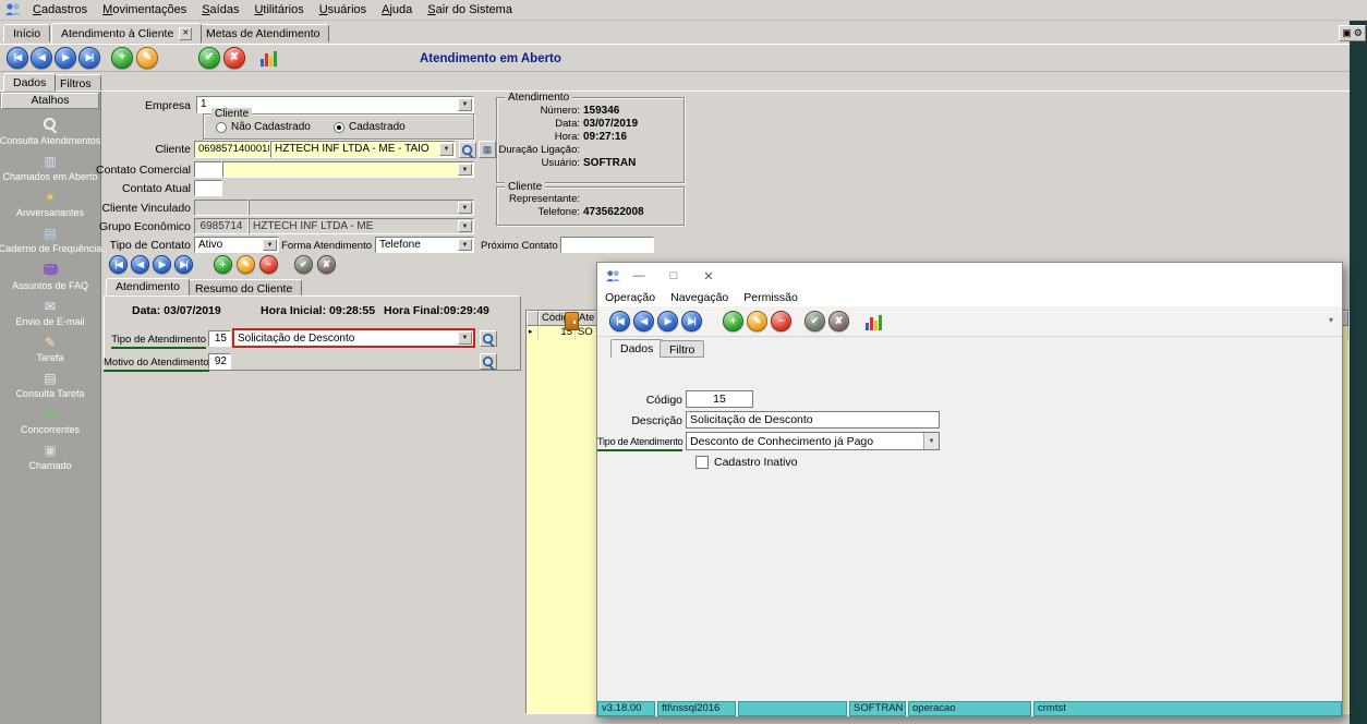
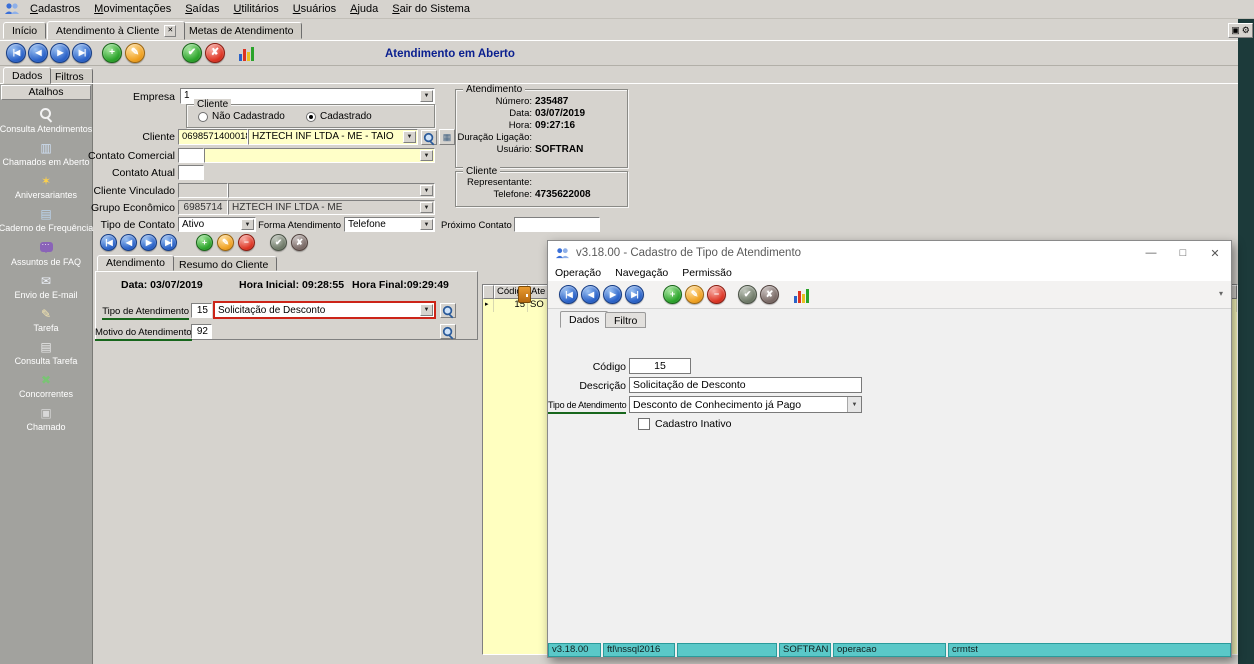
  Cadastros
  Movimentações
  Saídas
  Utilitários
  Usuários
  Ajuda
  Sair do Sistema
  Início
  Atendimento à Cliente
  Metas de Atendimento
  ▣
  ⚙
  |◀
  ◀
  ▶
  ▶|
  +
  ✎
  ✔
  ✘
  Atendimento em Aberto
  Dados
  Filtros
  Atalhos
  Consulta Atendimentos
  ▥
  Chamados em Aberto
  ✶
  Aniversariantes
  ▤
  Caderno de Frequência
  Assuntos de FAQ
  ✉
  Envio de E-mail
  ✎
  Tarefa
  ▤
  Consulta Tarefa
  ✖
  Concorrentes
  ▣
  Chamado
  Empresa
  1
  Cliente
  Não Cadastrado
  Cadastrado
  Cliente
  069857140001
  HZTECH INF LTDA - ME - TAIO
  ▦
  Contato Comercial
  Contato Atual
  Cliente Vinculado
  Grupo Econômico
  6985714
  HZTECH INF LTDA - ME
  Tipo de Contato
  Ativo
  Forma Atendimento
  Telefone
  Próximo Contato
  Atendimento
  Número:
- 159346
+ 235487
  Data:
  03/07/2019
  Hora:
  09:27:16
  Duração Ligação:
  Usuário:
  SOFTRAN
  Cliente
  Representante:
  Telefone:
  4735622008
  |◀
  ◀
  ▶
  ▶|
  +
  ✎
  −
  ✔
  ✘
  Atendimento
  Resumo do Cliente
  Data: 03/07/2019
  Hora Inicial: 09:28:55
  Hora Final:09:29:49
  Tipo de Atendimento
  15
  Solicitação de Desconto
  Motivo do Atendimento
  92
  Ate
  15
  SO
+ v3.18.00 - Cadastro de Tipo de Atendimento
  —
  □
  ✕
  Operação
  Navegação
  Permissão
  |◀
  ◀
  ▶
  ▶|
  +
  ✎
  −
  ✔
  ✘
  ▾
  Dados
  Filtro
  Código
  15
  Descrição
  Solicitação de Desconto
  Tipo de Atendimento
  Desconto de Conhecimento já Pago
  Cadastro Inativo
  v3.18.00
  ftl\nssql2016
  SOFTRAN
  operacao
  crmtst
